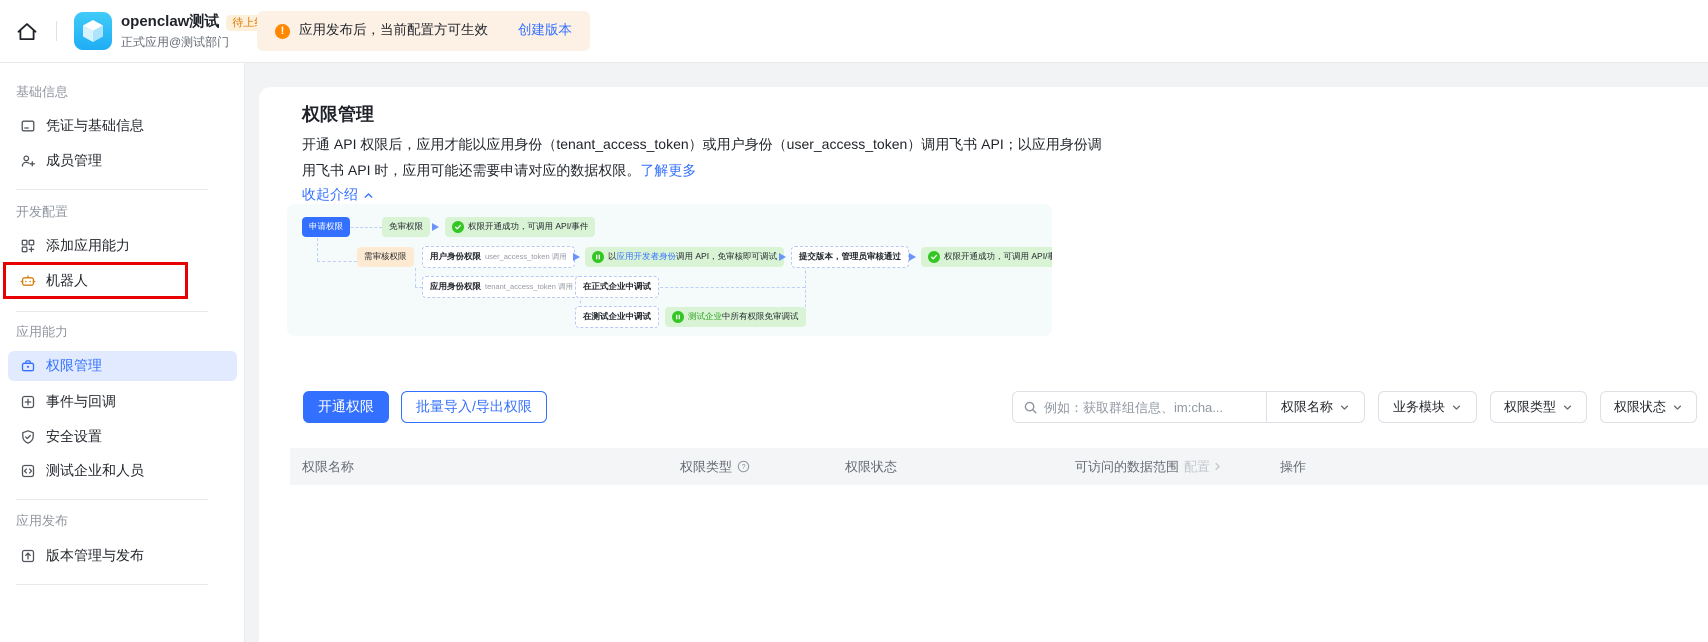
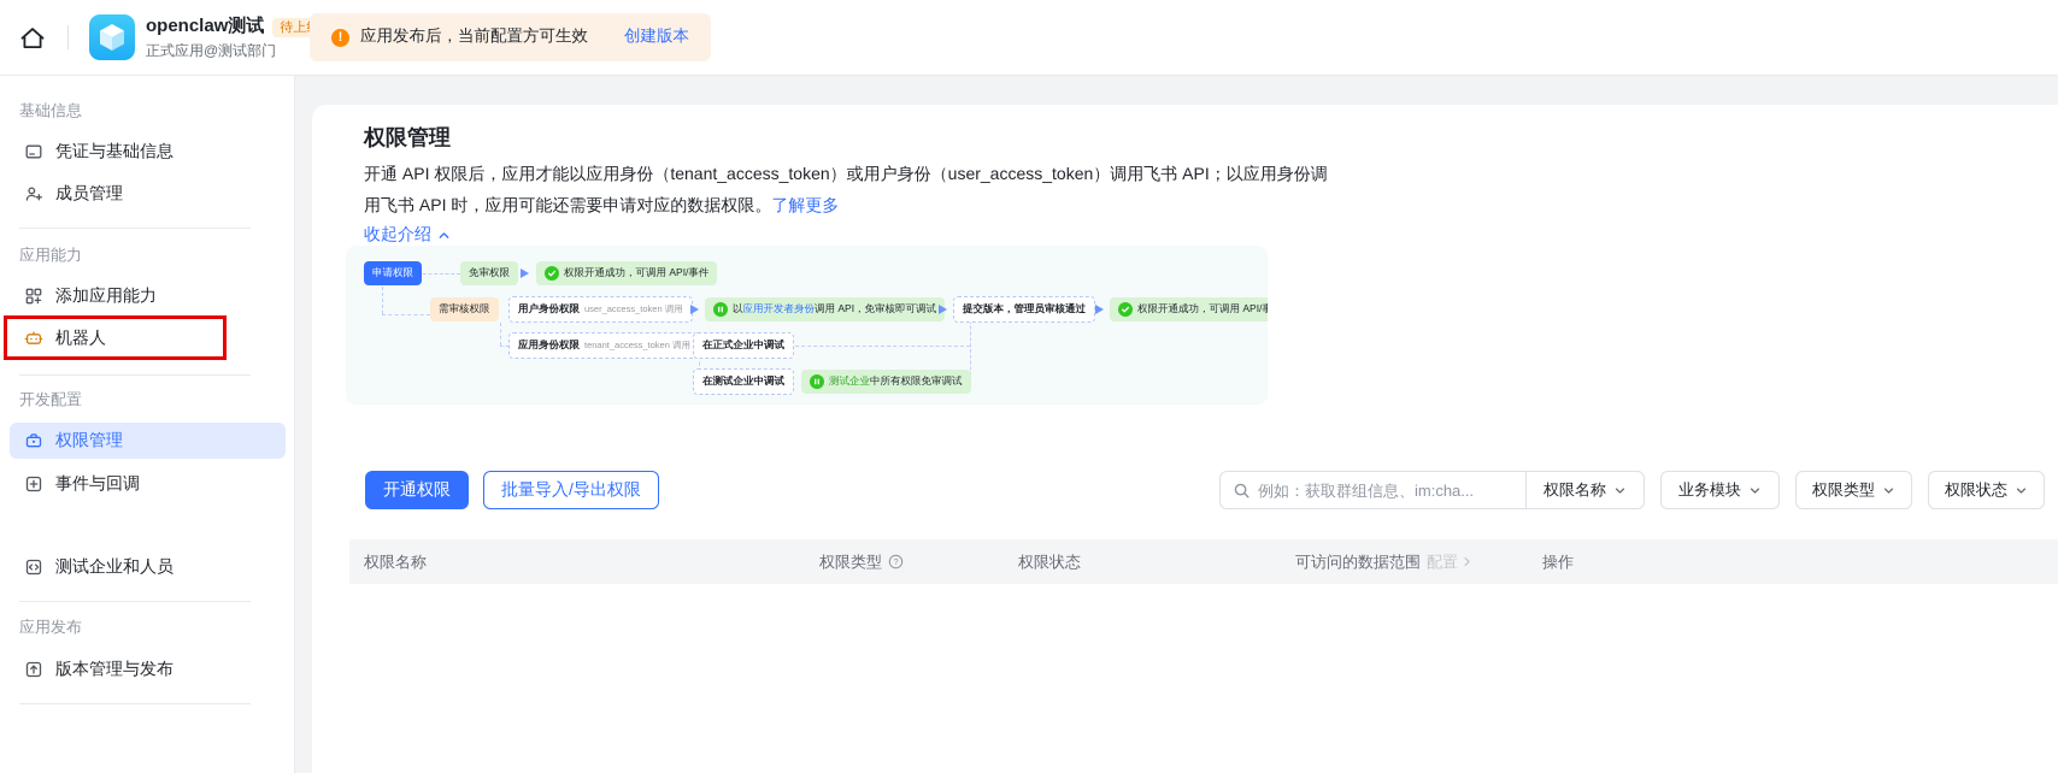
  openclaw测试
  正式应用@测试部门
  应用发布后，当前配置方可生效
  创建版本
  基础信息
  凭证与基础信息
  成员管理
- 开发配置
+ 应用能力
  添加应用能力
  机器人
- 应用能力
+ 开发配置
  权限管理
  事件与回调
- 安全设置
  测试企业和人员
  应用发布
  版本管理与发布
  权限管理
  开通 API 权限后，应用才能以应用身份（tenant_access_token）或用户身份（user_access_token）调用飞书 API；以应用身份调
  用飞书 API 时，应用可能还需要申请对应的数据权限。了解更多
  收起介绍
  申请权限
  免审权限
  权限开通成功，可调用 API/事件
  需审核权限
  用户身份权限
  user_access_token 调用
  以应用开发者身份调用 API，免审核即可调试
  提交版本，管理员审核通过
  权限开通成功，可调用 API/事
  应用身份权限
  tenant_access_token 调用
  在正式企业中调试
  在测试企业中调试
  测试企业中所有权限免审调试
  开通权限
  批量导入/导出权限
  例如：获取群组信息、im:cha...
  权限名称
  业务模块
  权限类型
  权限状态
  权限名称
  权限类型
  ?
  权限状态
  可访问的数据范围
  配置
  操作
